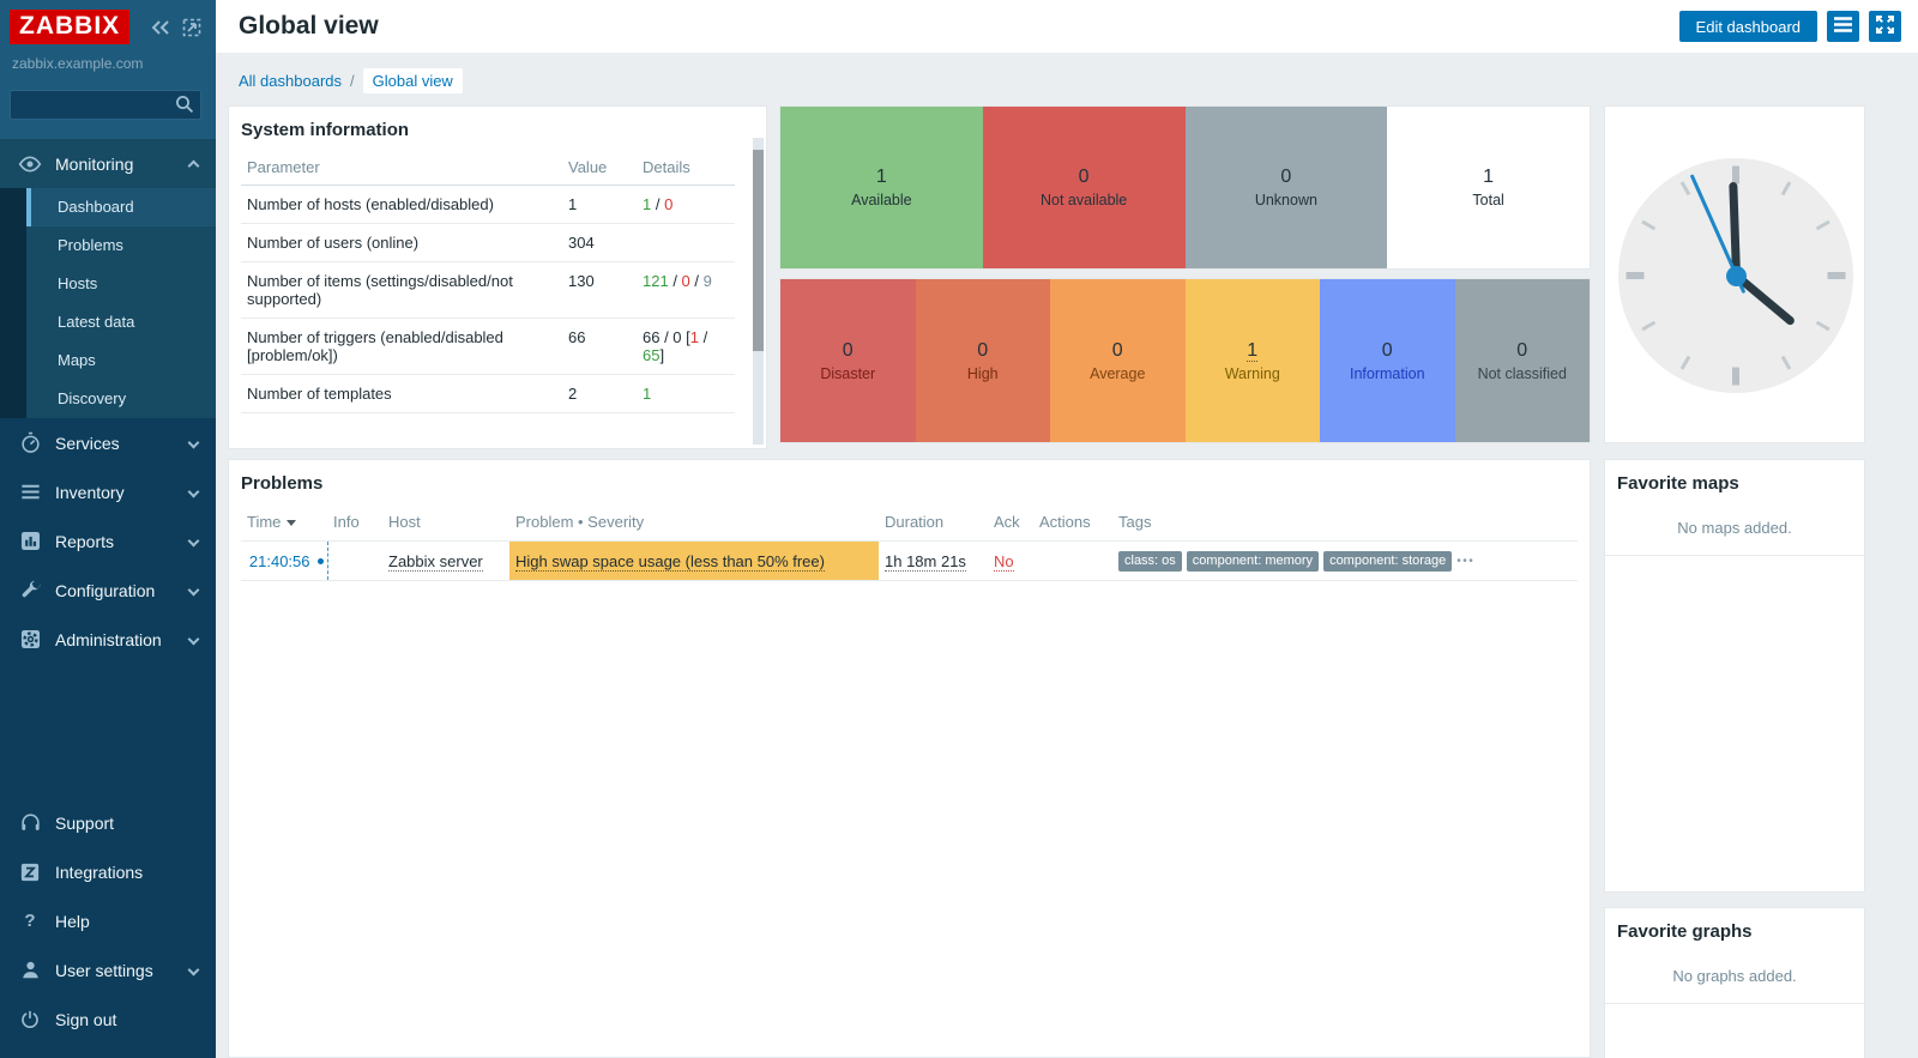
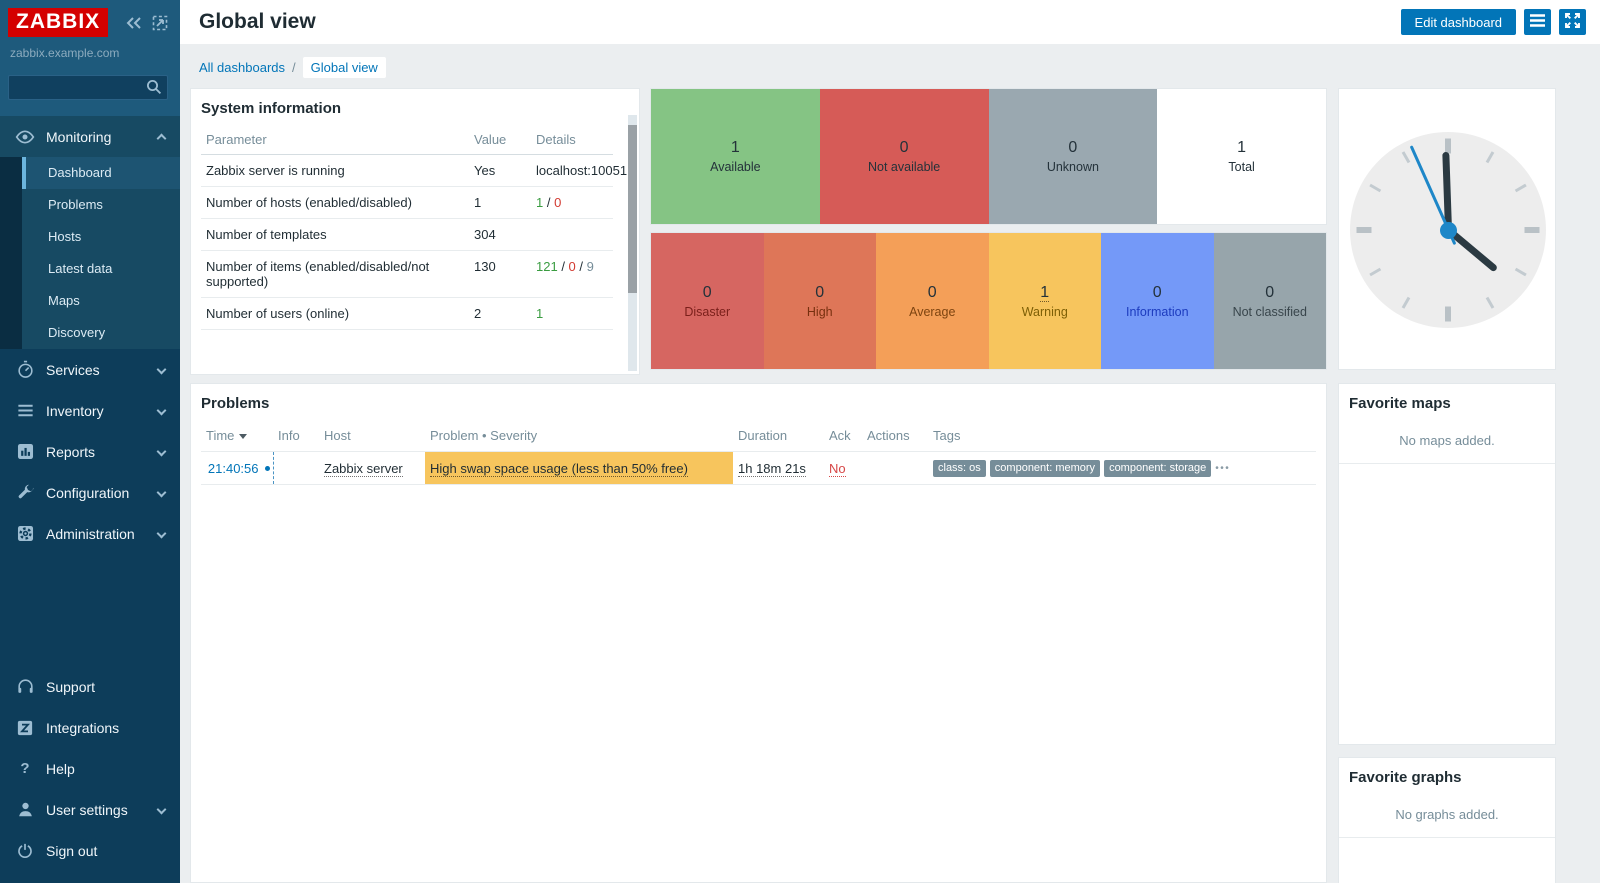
  ZABBIX
  zabbix.example.com
  Monitoring
  Dashboard
  Problems
  Hosts
  Latest data
  Maps
  Discovery
  Services
  Inventory
  Reports
  Configuration
  Administration
  Support
  Integrations
  ?
  Help
  User settings
  Sign out
  Global view
  Edit dashboard
  All dashboards
  /
  Global view
  System information
  Parameter	Value	Details
+ Zabbix server is running	Yes	localhost:10051
  Number of hosts (enabled/disabled)	1	1 / 0
- Number of users (online)	304
+ Number of templates	304
- Number of items (settings/disabled/not supported)	130	121 / 0 / 9
+ Number of items (enabled/disabled/not supported)	130	121 / 0 / 9
- Number of triggers (enabled/disabled [problem/ok])	66	66 / 0 [1 / 65]
- Number of templates	2	1
+ Number of users (online)	2	1
  1
  Available
  0
  Not available
  0
  Unknown
  1
  Total
  0
  Disaster
  0
  High
  0
  Average
  1
  Warning
  0
  Information
  0
  Not classified
  Problems
  Time	Info	Host	Problem • Severity	Duration	Ack	Actions	Tags
  21:40:56		Zabbix server	High swap space usage (less than 50% free)	1h 18m 21s	No		class: os component: memory component: storage •••
  Favorite maps
  No maps added.
  Favorite graphs
  No graphs added.
